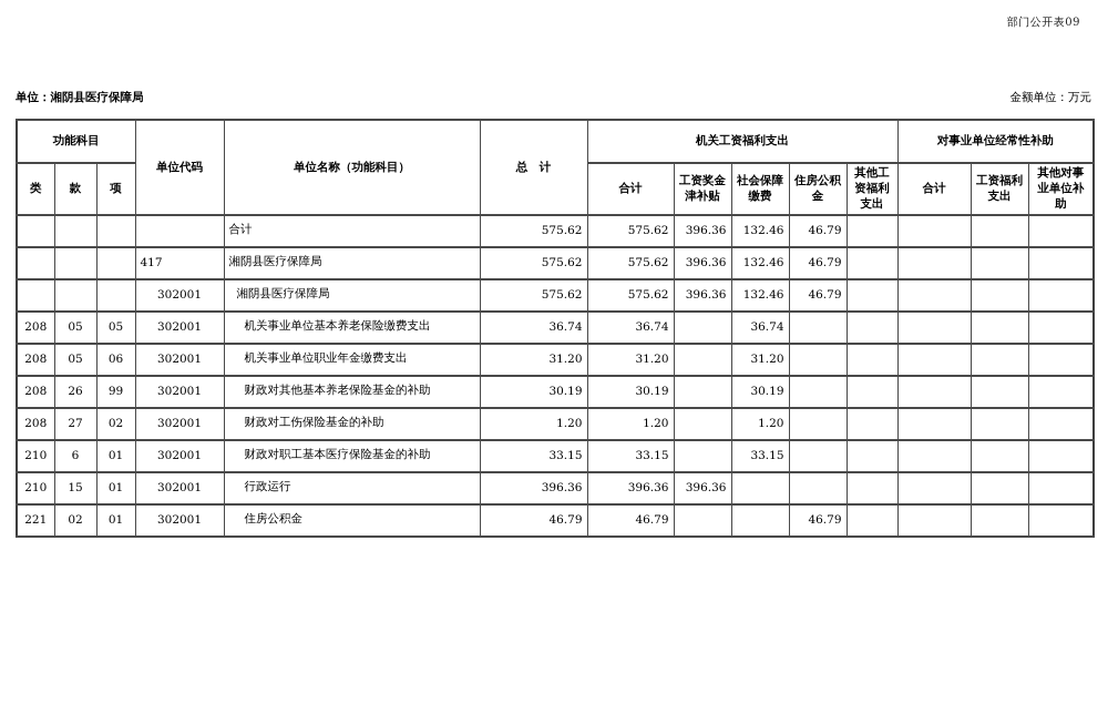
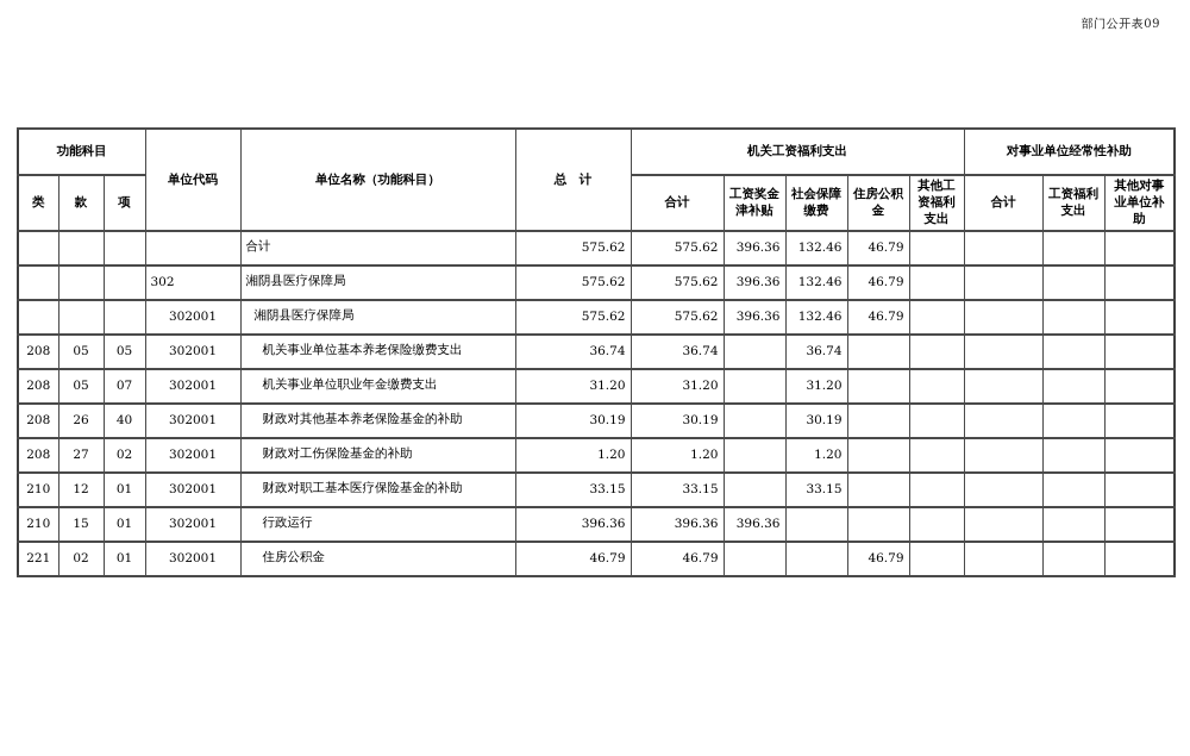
  部门公开表09
- 单位：湘阴县医疗保障局
- 金额单位：万元
  功能科目	单位代码	单位名称（功能科目）	总 计	机关工资福利支出	对事业单位经常性补助
  类	款	项	合计	工资奖金津补贴	社会保障缴费	住房公积金	其他工资福利支出	合计	工资福利支出	其他对事业单位补助
  				合计	575.62	575.62	396.36	132.46	46.79
- 			417	湘阴县医疗保障局	575.62	575.62	396.36	132.46	46.79
+ 			302	湘阴县医疗保障局	575.62	575.62	396.36	132.46	46.79
  			302001	湘阴县医疗保障局	575.62	575.62	396.36	132.46	46.79
  208	05	05	302001	机关事业单位基本养老保险缴费支出	36.74	36.74		36.74
- 208	05	06	302001	机关事业单位职业年金缴费支出	31.20	31.20		31.20
+ 208	05	07	302001	机关事业单位职业年金缴费支出	31.20	31.20		31.20
- 208	26	99	302001	财政对其他基本养老保险基金的补助	30.19	30.19		30.19
+ 208	26	40	302001	财政对其他基本养老保险基金的补助	30.19	30.19		30.19
  208	27	02	302001	财政对工伤保险基金的补助	1.20	1.20		1.20
- 210	6	01	302001	财政对职工基本医疗保险基金的补助	33.15	33.15		33.15
+ 210	12	01	302001	财政对职工基本医疗保险基金的补助	33.15	33.15		33.15
  210	15	01	302001	行政运行	396.36	396.36	396.36
  221	02	01	302001	住房公积金	46.79	46.79			46.79
